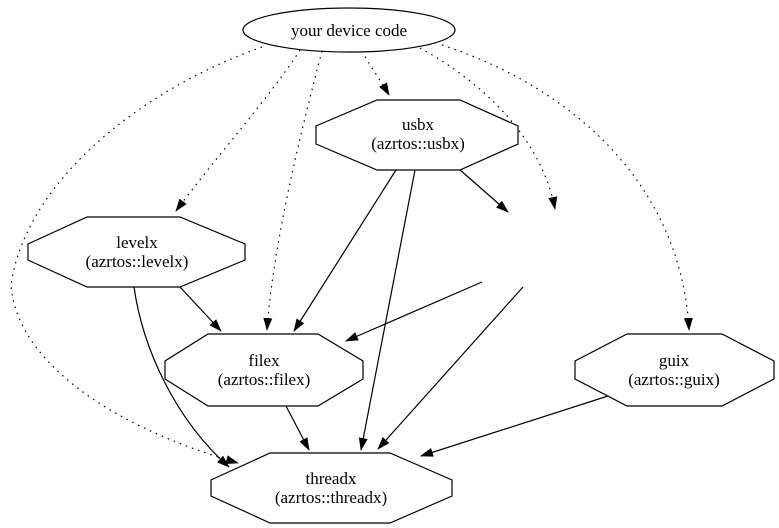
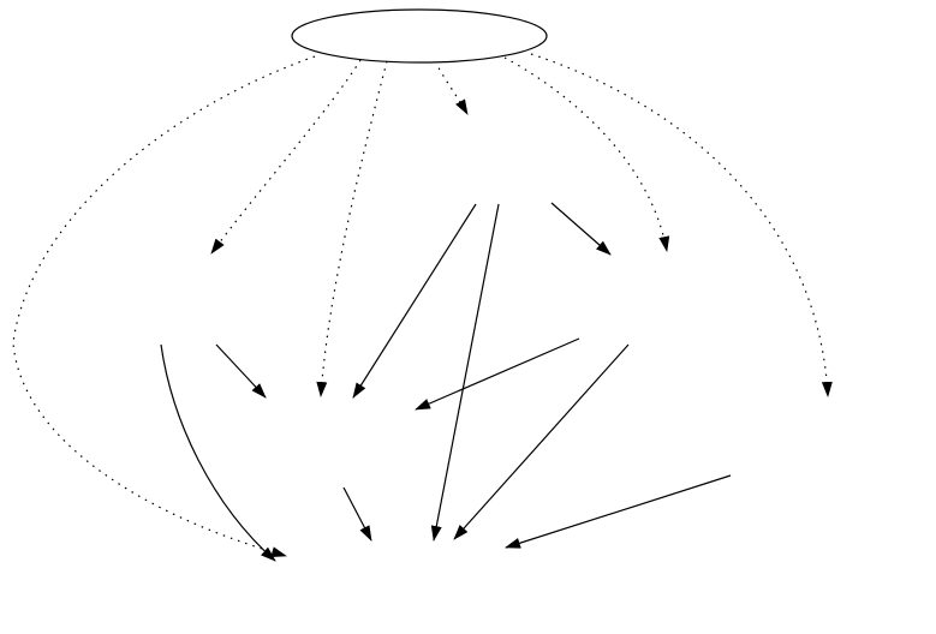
- your device code
- usbx
- (azrtos::usbx)
- levelx
- (azrtos::levelx)
- filex
- (azrtos::filex)
- guix
- (azrtos::guix)
- threadx
- (azrtos::threadx)
